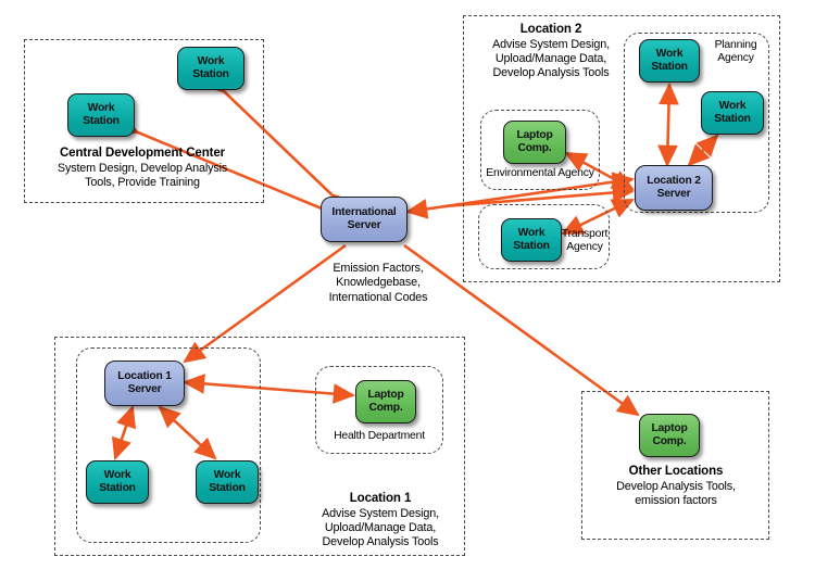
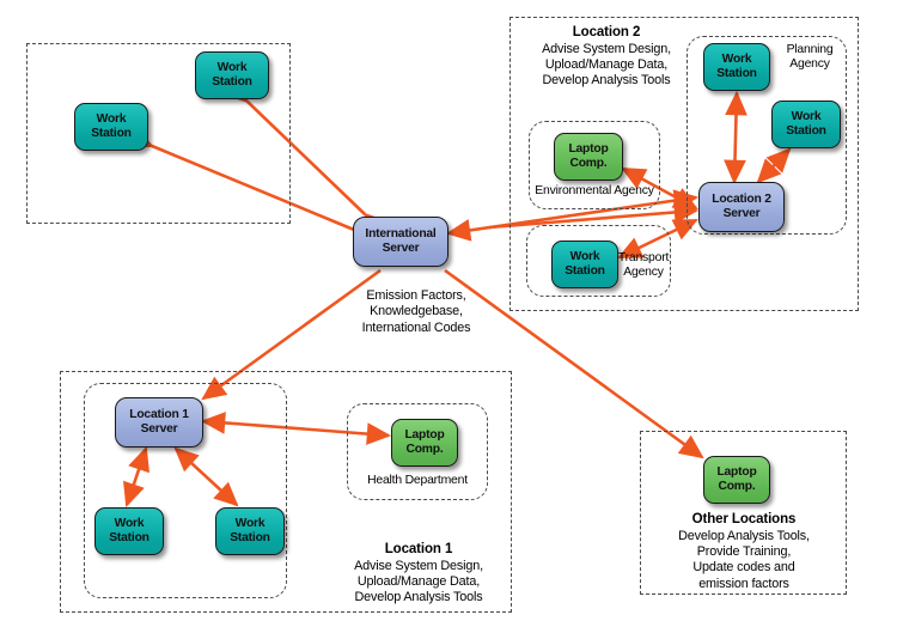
  Work
  Station
  Work
  Station
  International
  Server
  Work
  Station
  Work
  Station
  Location 2
  Server
  Laptop
  Comp.
  Work
  Station
  Location 1
  Server
  Work
  Station
  Work
  Station
  Laptop
  Comp.
  Laptop
  Comp.
- Central Development Center
- System Design, Develop Analysis
- Tools, Provide Training
  Location 2
  Advise System Design,
  Upload/Manage Data,
  Develop Analysis Tools
  Planning
  Agency
  Environmental Agency
  Transport
  Agency
  Location 1
  Advise System Design,
  Upload/Manage Data,
  Develop Analysis Tools
  Health Department
  Other Locations
  Develop Analysis Tools,
+ Provide Training,
+ Update codes and
  emission factors
  Emission Factors,
  Knowledgebase,
  International Codes
